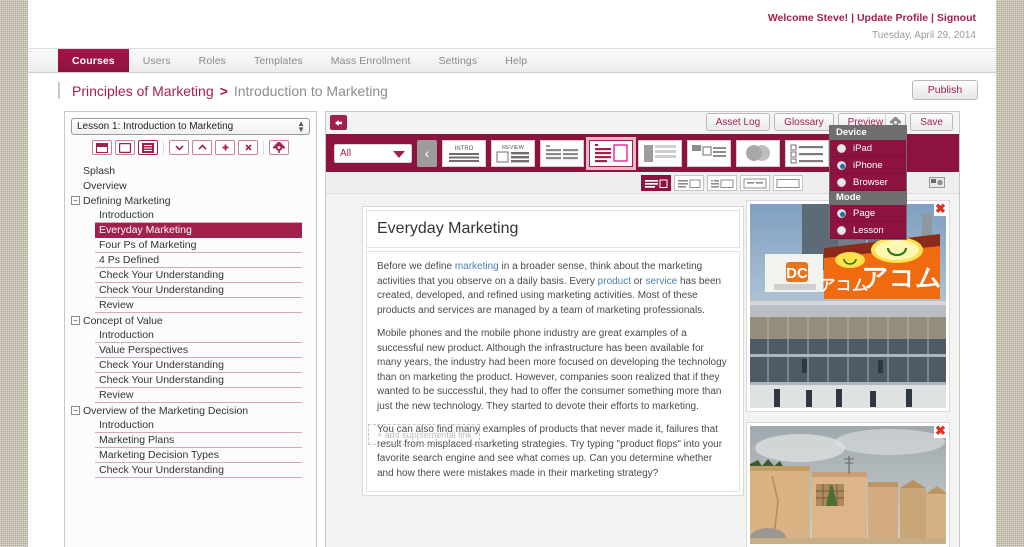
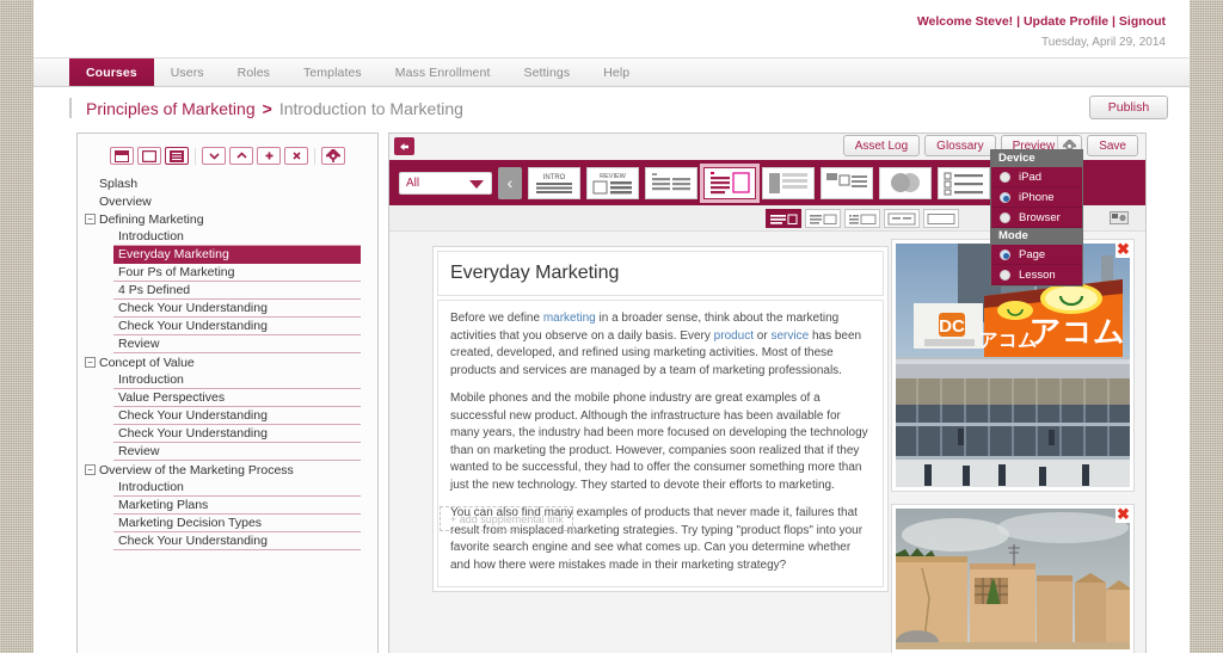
  Welcome Steve! | Update Profile | Signout
  Tuesday, April 29, 2014
  Courses
  Users
  Roles
  Templates
  Mass Enrollment
  Settings
  Help
  Principles of Marketing
  >
  Introduction to Marketing
  Publish
- Lesson 1: Introduction to Marketing
- ▲
- ▼
  Splash
  Overview
  −
  Defining Marketing
  Introduction
  Everyday Marketing
  Four Ps of Marketing
  4 Ps Defined
  Check Your Understanding
  Check Your Understanding
  Review
  −
  Concept of Value
  Introduction
  Value Perspectives
  Check Your Understanding
  Check Your Understanding
  Review
  −
- Overview of the Marketing Decision
+ Overview of the Marketing Process
  Introduction
  Marketing Plans
  Marketing Decision Types
  Check Your Understanding
  Asset Log
  Glossary
  Preview
  Save
  All
  ‹
  Everyday Marketing
  Before we define marketing in a broader sense, think about the marketing activities that you observe on a daily basis. Every product or service has been created, developed, and refined using marketing activities. Most of these products and services are managed by a team of marketing professionals.
  Mobile phones and the mobile phone industry are great examples of a successful new product. Although the infrastructure has been available for many years, the industry had been more focused on developing the technology than on marketing the product. However, companies soon realized that if they wanted to be successful, they had to offer the consumer something more than just the new technology. They started to devote their efforts to marketing.
  You can also find many examples of products that never made it, failures that result from misplaced marketing strategies. Try typing "product flops" into your favorite search engine and see what comes up. Can you determine whether and how there were mistakes made in their marketing strategy?
  + add supplemental link
  ✖
  DC
  アコム
  アコム
  ✖
  Device
  iPad
  iPhone
  Browser
  Mode
  Page
  Lesson
